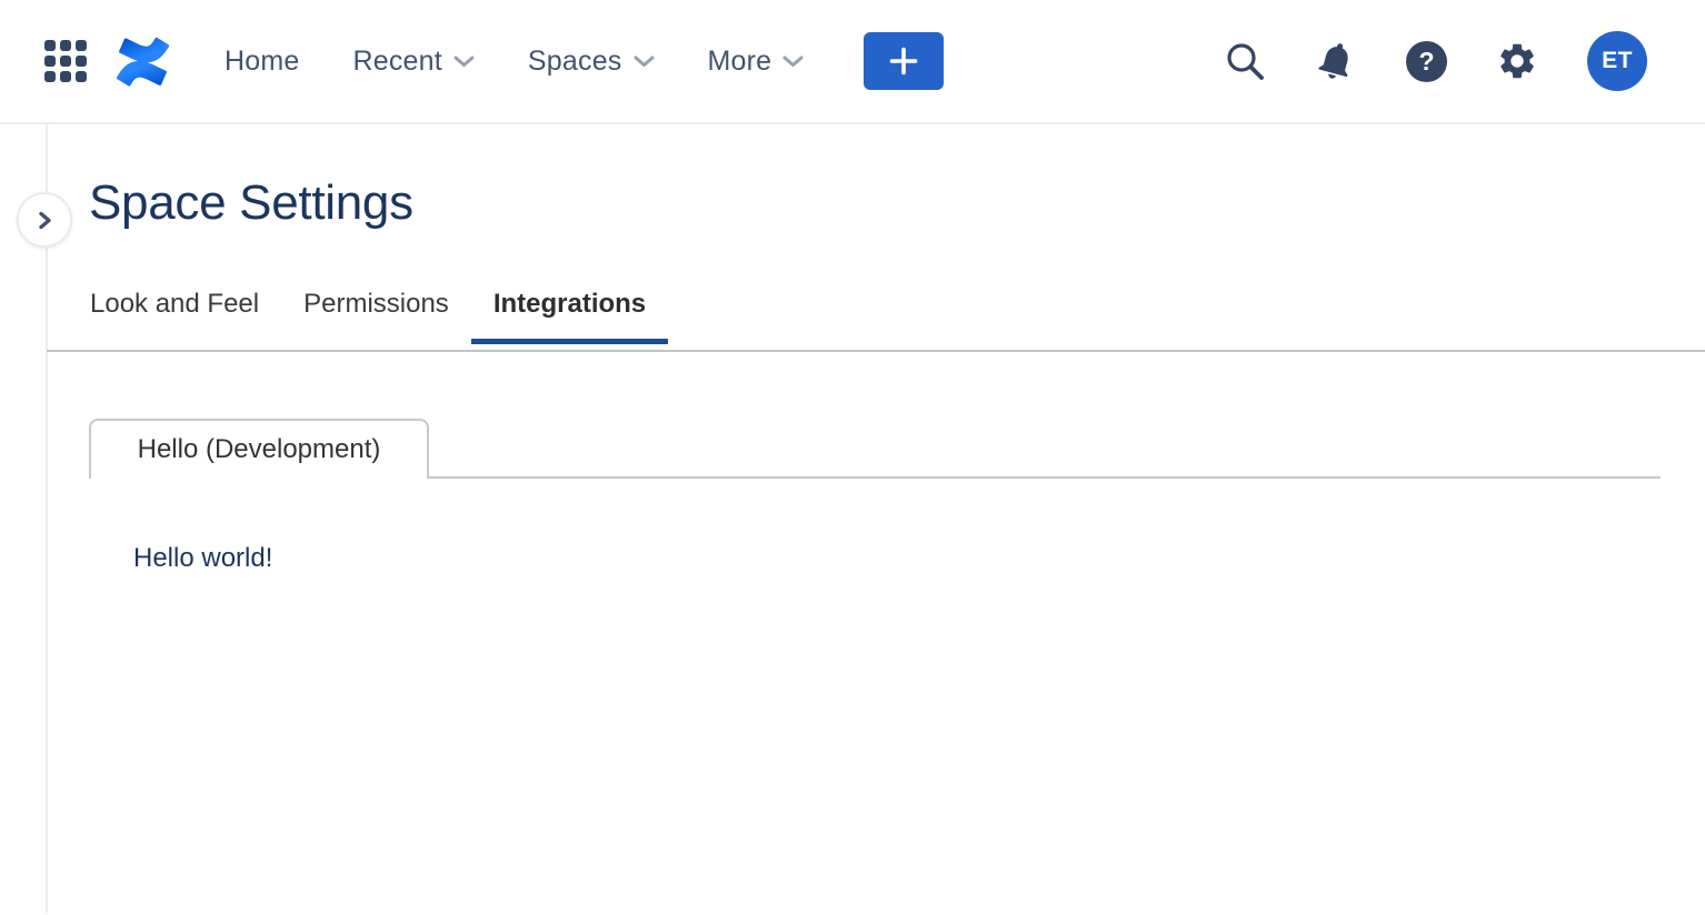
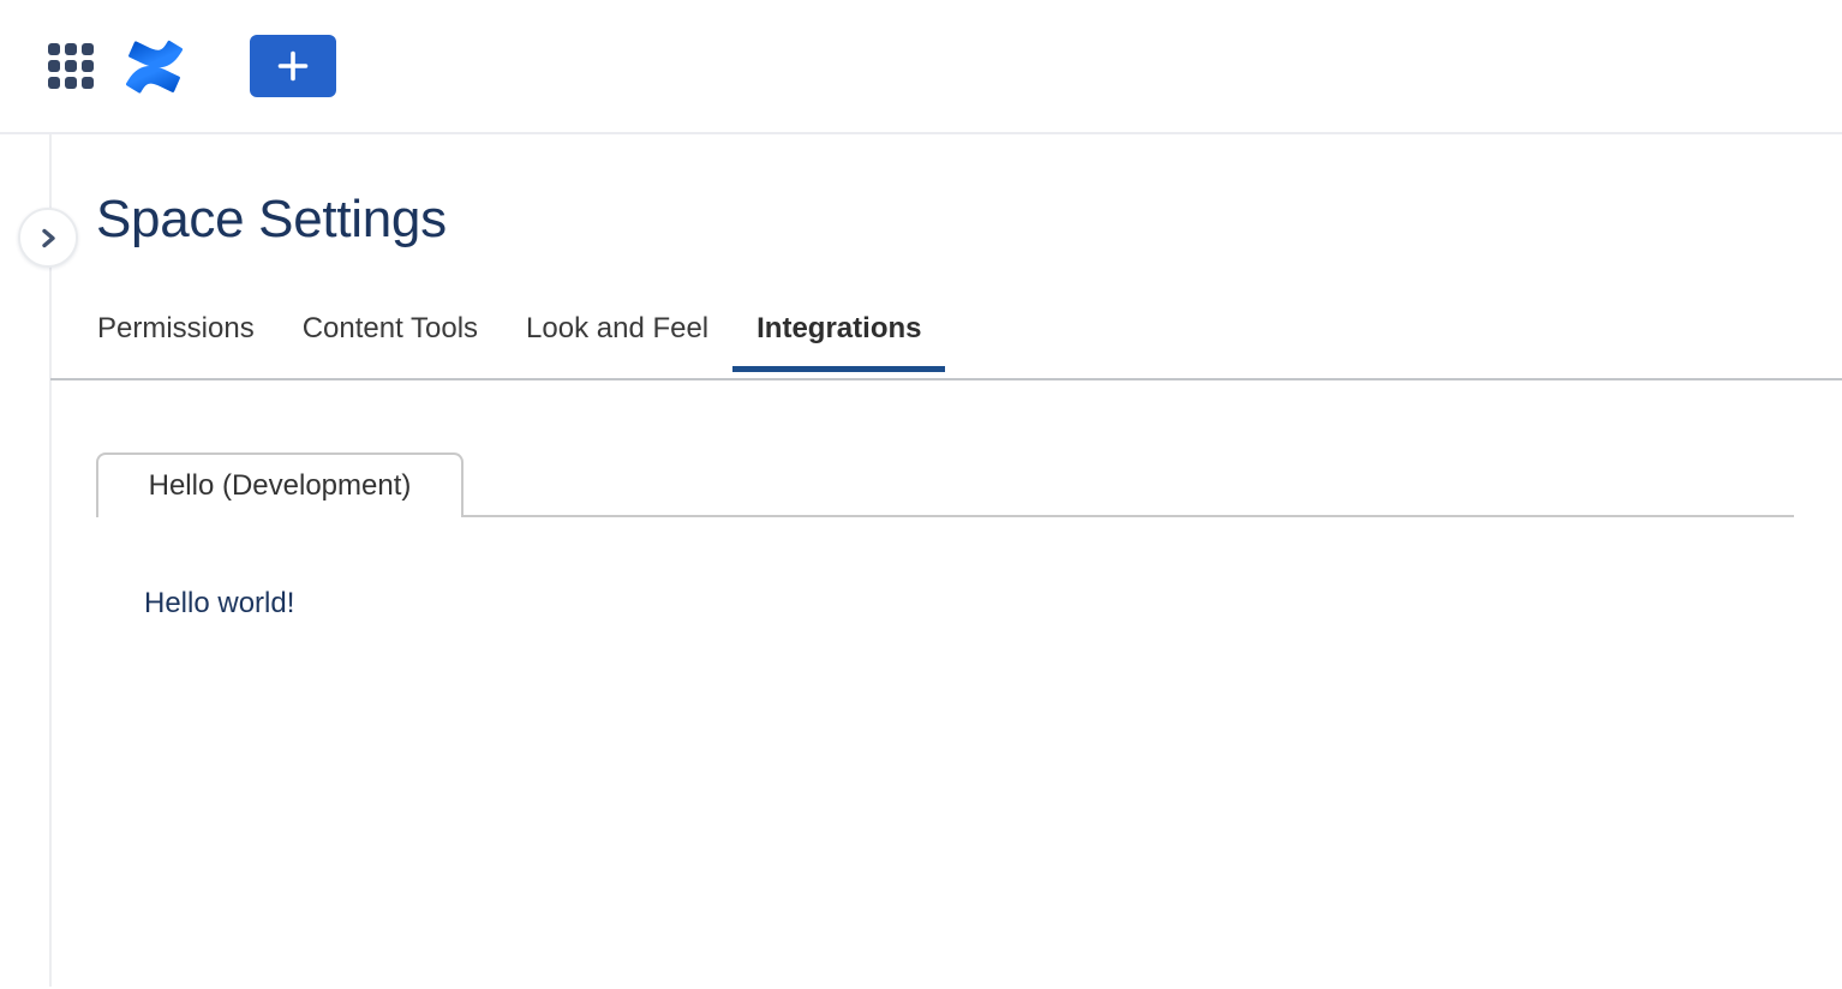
- Home
- Recent
- Spaces
- More
- ?
- ET
  Space Settings
- Look and Feel
+ Permissions
+ Content Tools
- Permissions
+ Look and Feel
  Integrations
  Hello (Development)
  Hello world!
